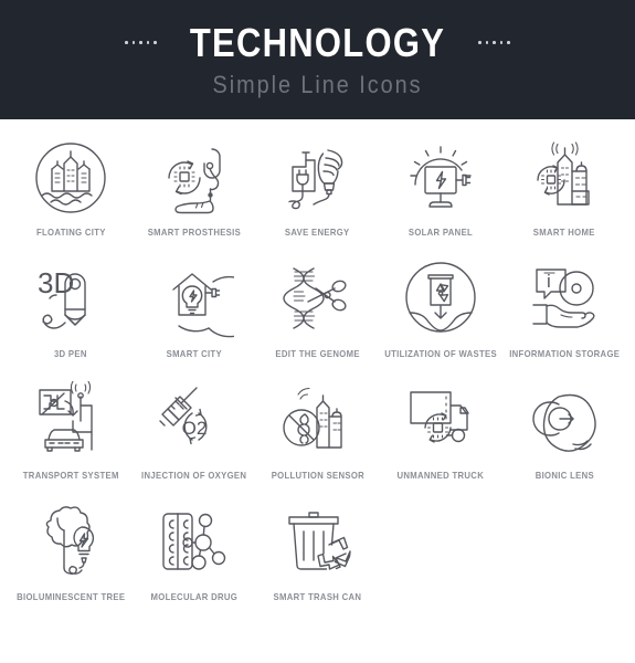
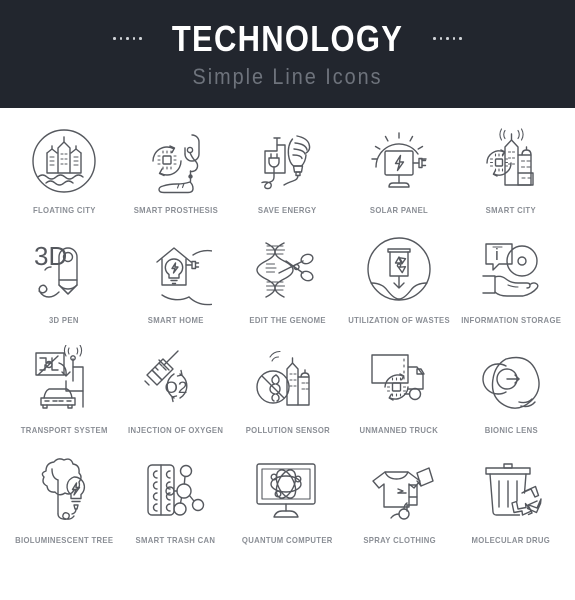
  TECHNOLOGY
  Simple Line Icons
  FLOATING CITY
  SMART PROSTHESIS
  SAVE ENERGY
  SOLAR PANEL
- SMART HOME
+ SMART CITY
  3D
  3D PEN
- SMART CITY
+ SMART HOME
  EDIT THE GENOME
  UTILIZATION OF WASTES
  i
  INFORMATION STORAGE
  TRANSPORT SYSTEM
  O2
  INJECTION OF OXYGEN
  POLLUTION SENSOR
  UNMANNED TRUCK
  BIONIC LENS
  BIOLUMINESCENT TREE
- MOLECULAR DRUG
+ SMART TRASH CAN
+ QUANTUM COMPUTER
+ SPRAY CLOTHING
- SMART TRASH CAN
+ MOLECULAR DRUG
